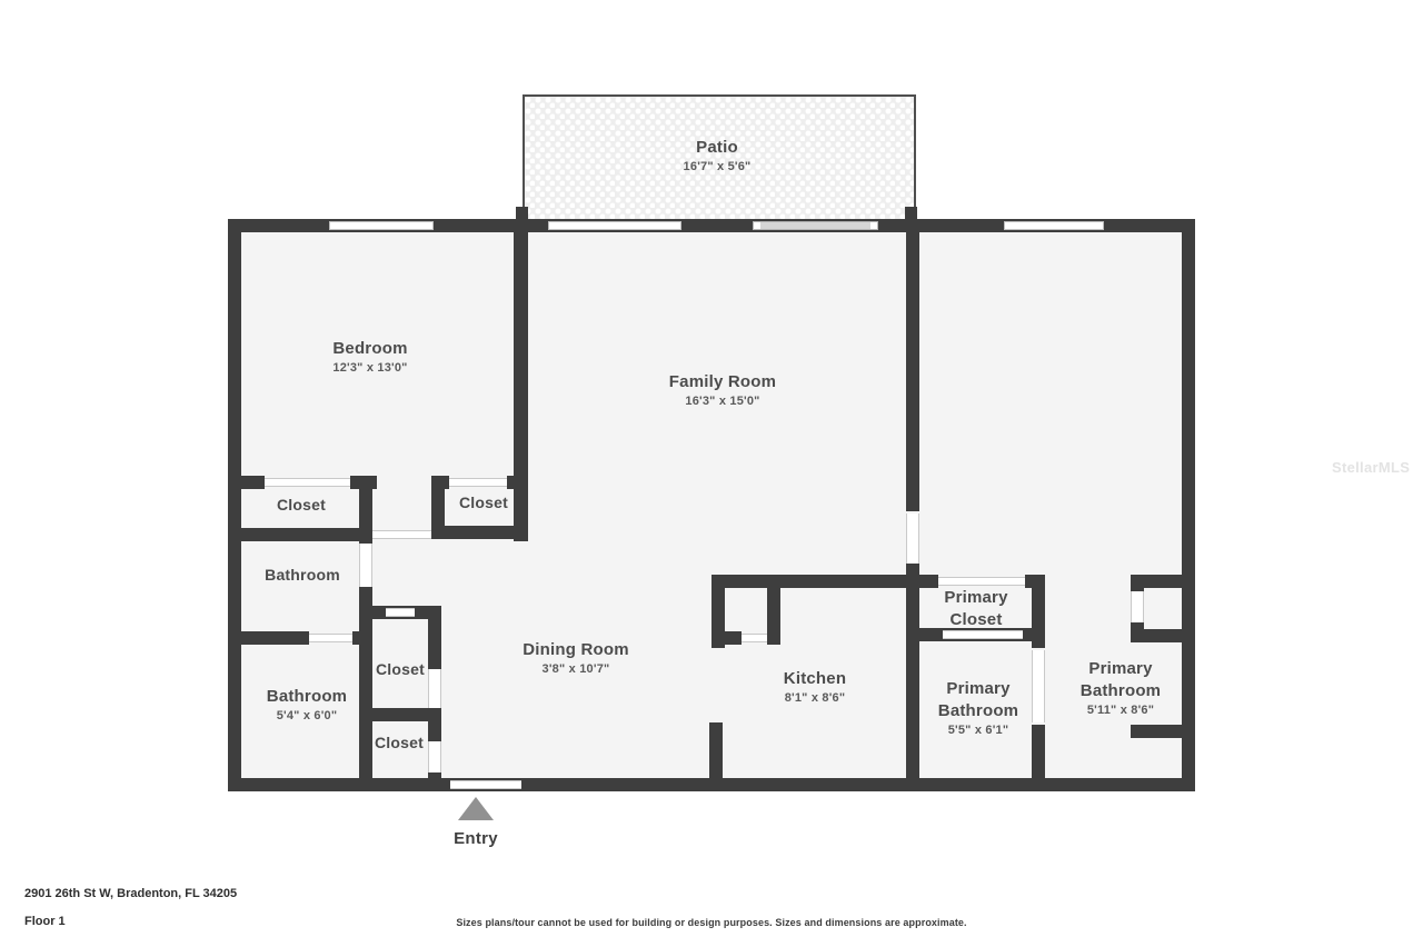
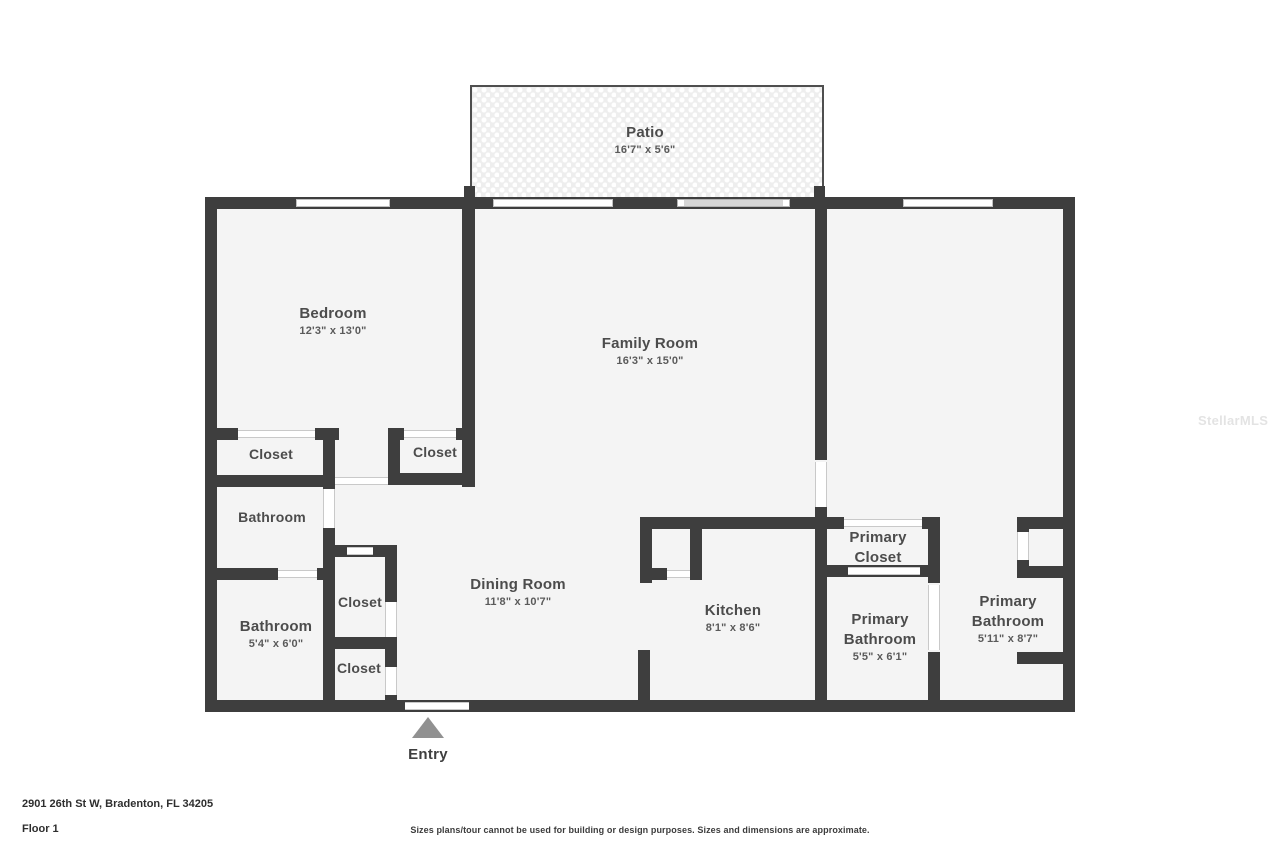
  Patio
  16'7" x 5'6"
  Bedroom
  12'3" x 13'0"
  Family Room
  16'3" x 15'0"
  Closet
  Closet
  Bathroom
  Bathroom
  5'4" x 6'0"
  Closet
  Closet
  Dining Room
- 3'8" x 10'7"
+ 11'8" x 10'7"
  Kitchen
  8'1" x 8'6"
  Primary Closet
  Primary Bathroom
  5'5" x 6'1"
  Primary Bathroom
- 5'11" x 8'6"
+ 5'11" x 8'7"
  Entry
  2901 26th St W, Bradenton, FL 34205
  Floor 1
  Sizes plans/tour cannot be used for building or design purposes. Sizes and dimensions are approximate.
  StellarMLS
